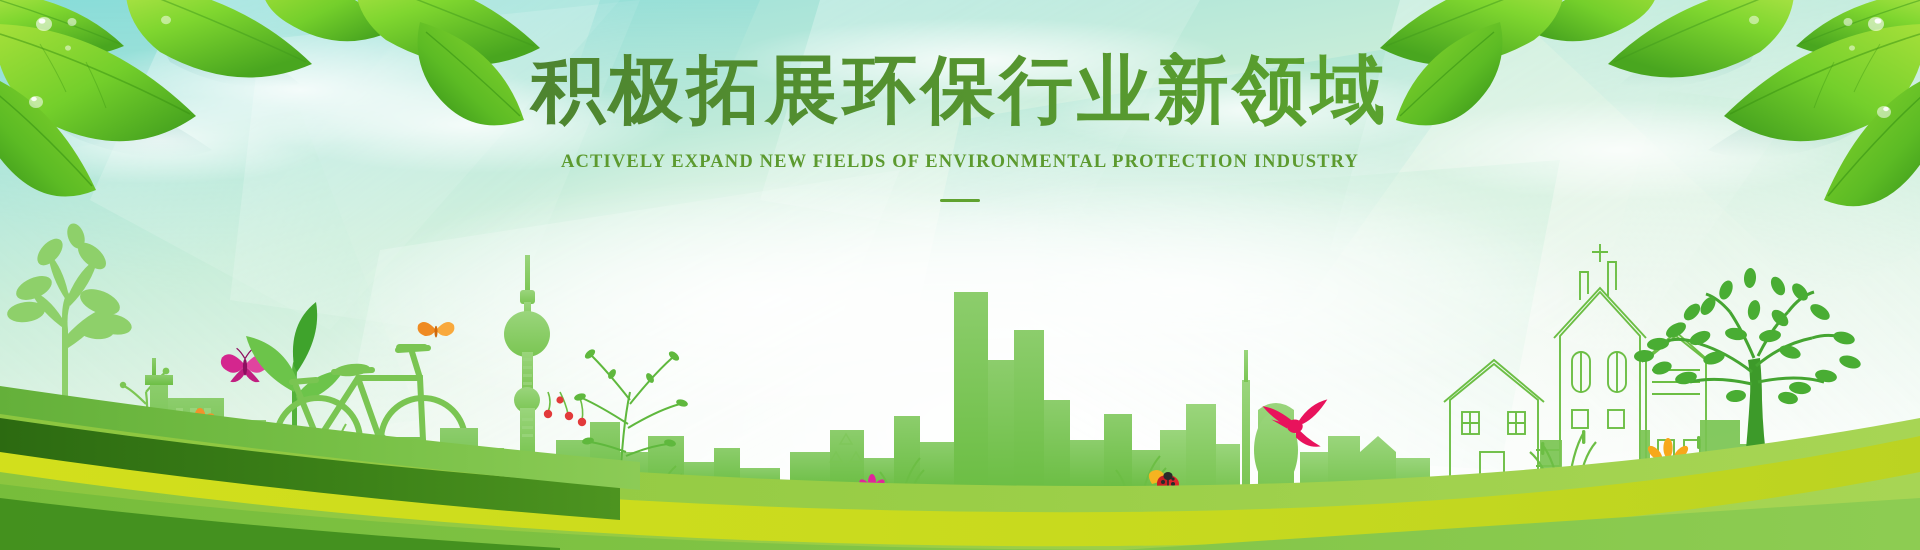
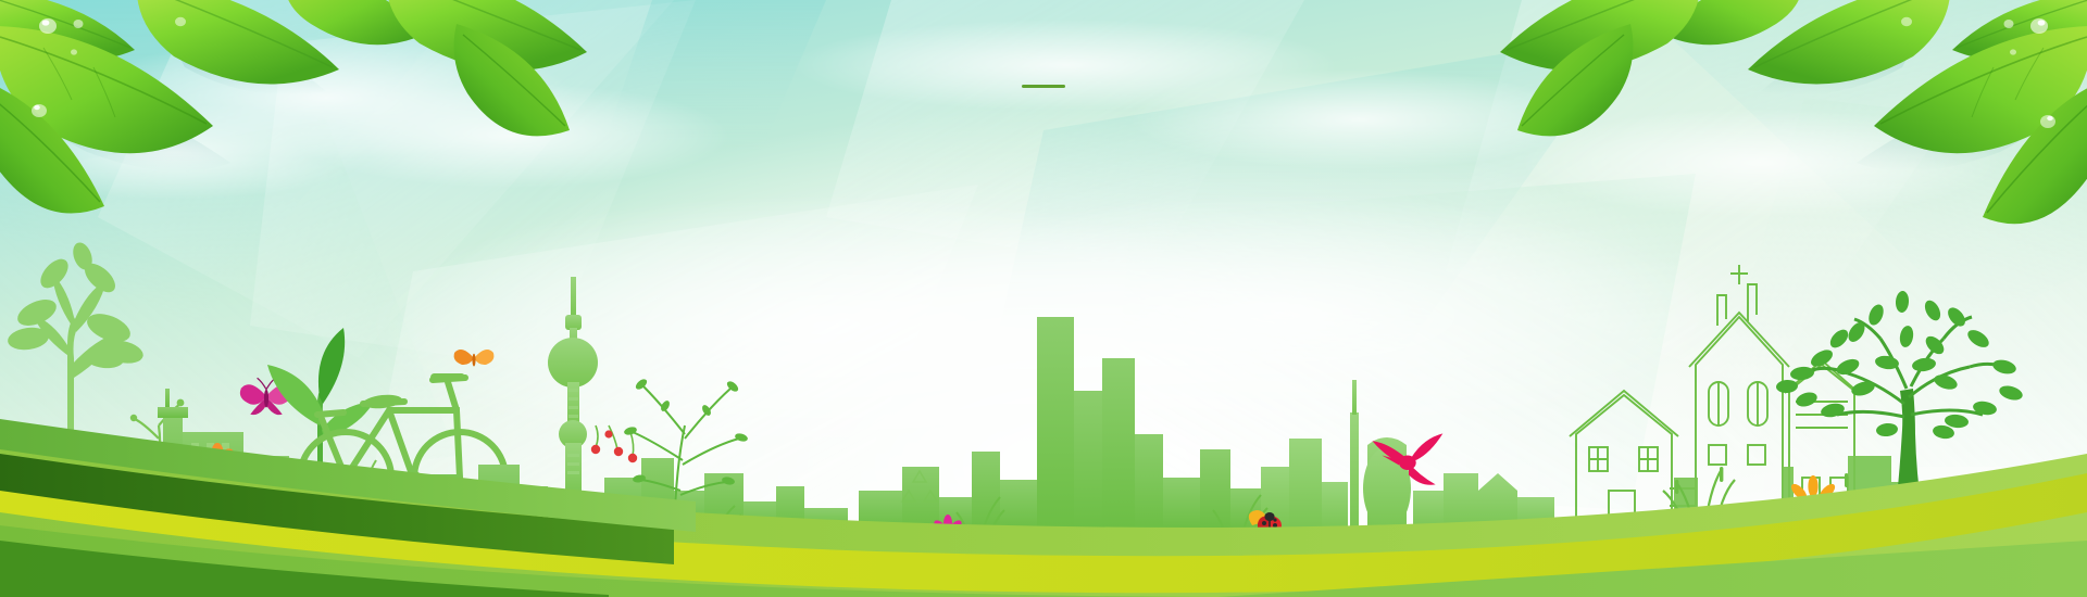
- 积极拓展环保行业新领域
- ACTIVELY EXPAND NEW FIELDS OF ENVIRONMENTAL PROTECTION INDUSTRY
